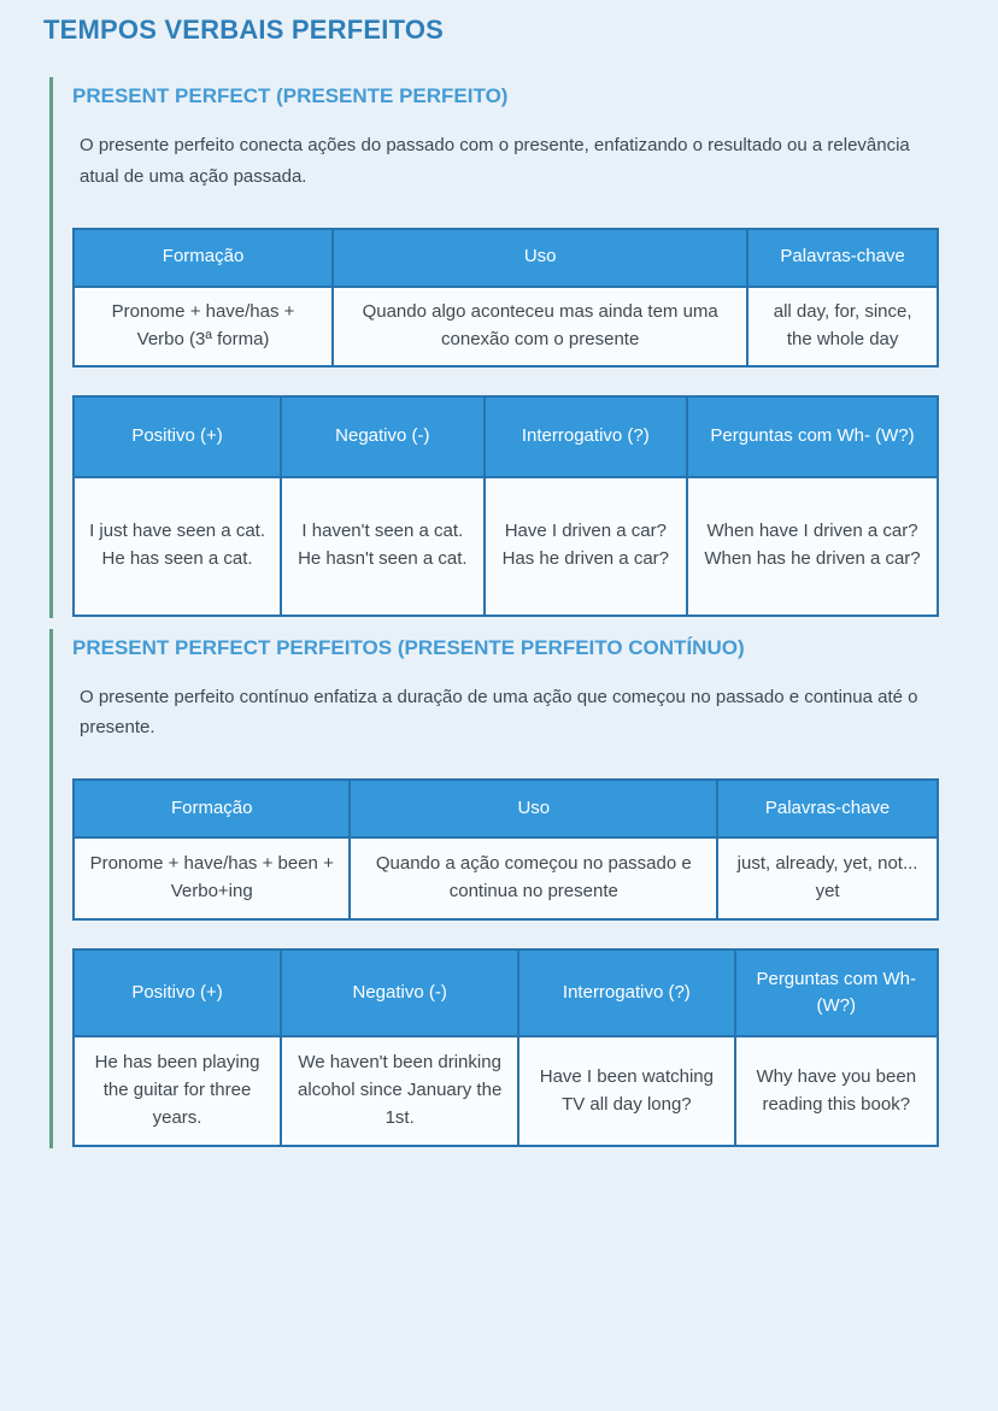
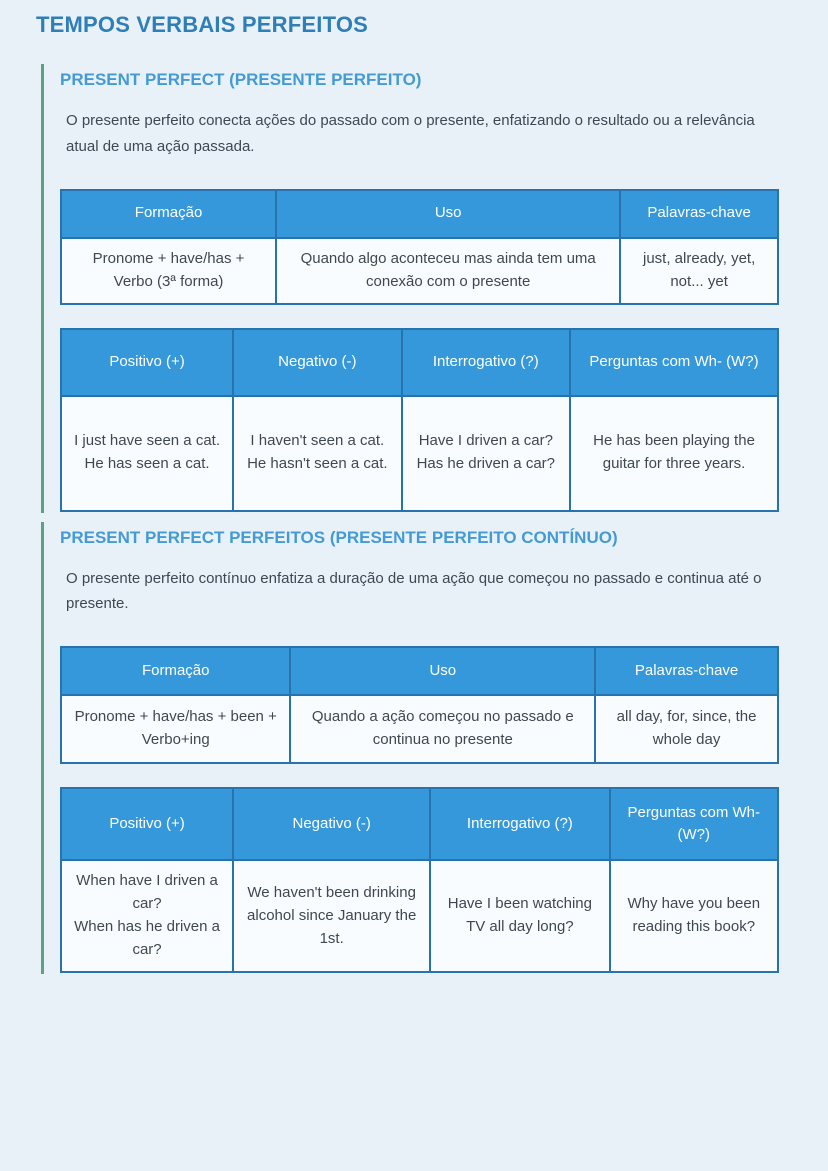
  TEMPOS VERBAIS PERFEITOS
  PRESENT PERFECT (PRESENTE PERFEITO)
  O presente perfeito conecta ações do passado com o presente, enfatizando o resultado ou a relevância atual de uma ação passada.
  Formação	Uso	Palavras-chave
- Pronome + have/has + Verbo (3ª forma)	Quando algo aconteceu mas ainda tem uma conexão com o presente	all day, for, since, the whole day
+ Pronome + have/has + Verbo (3ª forma)	Quando algo aconteceu mas ainda tem uma conexão com o presente	just, already, yet, not... yet
  Positivo (+)	Negativo (-)	Interrogativo (?)	Perguntas com Wh- (W?)
- I just have seen a cat. He has seen a cat.	I haven't seen a cat. He hasn't seen a cat.	Have I driven a car? Has he driven a car?	When have I driven a car? When has he driven a car?
+ I just have seen a cat. He has seen a cat.	I haven't seen a cat. He hasn't seen a cat.	Have I driven a car? Has he driven a car?	He has been playing the guitar for three years.
  PRESENT PERFECT PERFEITOS (PRESENTE PERFEITO CONTÍNUO)
  O presente perfeito contínuo enfatiza a duração de uma ação que começou no passado e continua até o presente.
  Formação	Uso	Palavras-chave
- Pronome + have/has + been + Verbo+ing	Quando a ação começou no passado e continua no presente	just, already, yet, not... yet
+ Pronome + have/has + been + Verbo+ing	Quando a ação começou no passado e continua no presente	all day, for, since, the whole day
  Positivo (+)	Negativo (-)	Interrogativo (?)	Perguntas com Wh- (W?)
- He has been playing the guitar for three years.	We haven't been drinking alcohol since January the 1st.	Have I been watching TV all day long?	Why have you been reading this book?
+ When have I driven a car? When has he driven a car?	We haven't been drinking alcohol since January the 1st.	Have I been watching TV all day long?	Why have you been reading this book?
